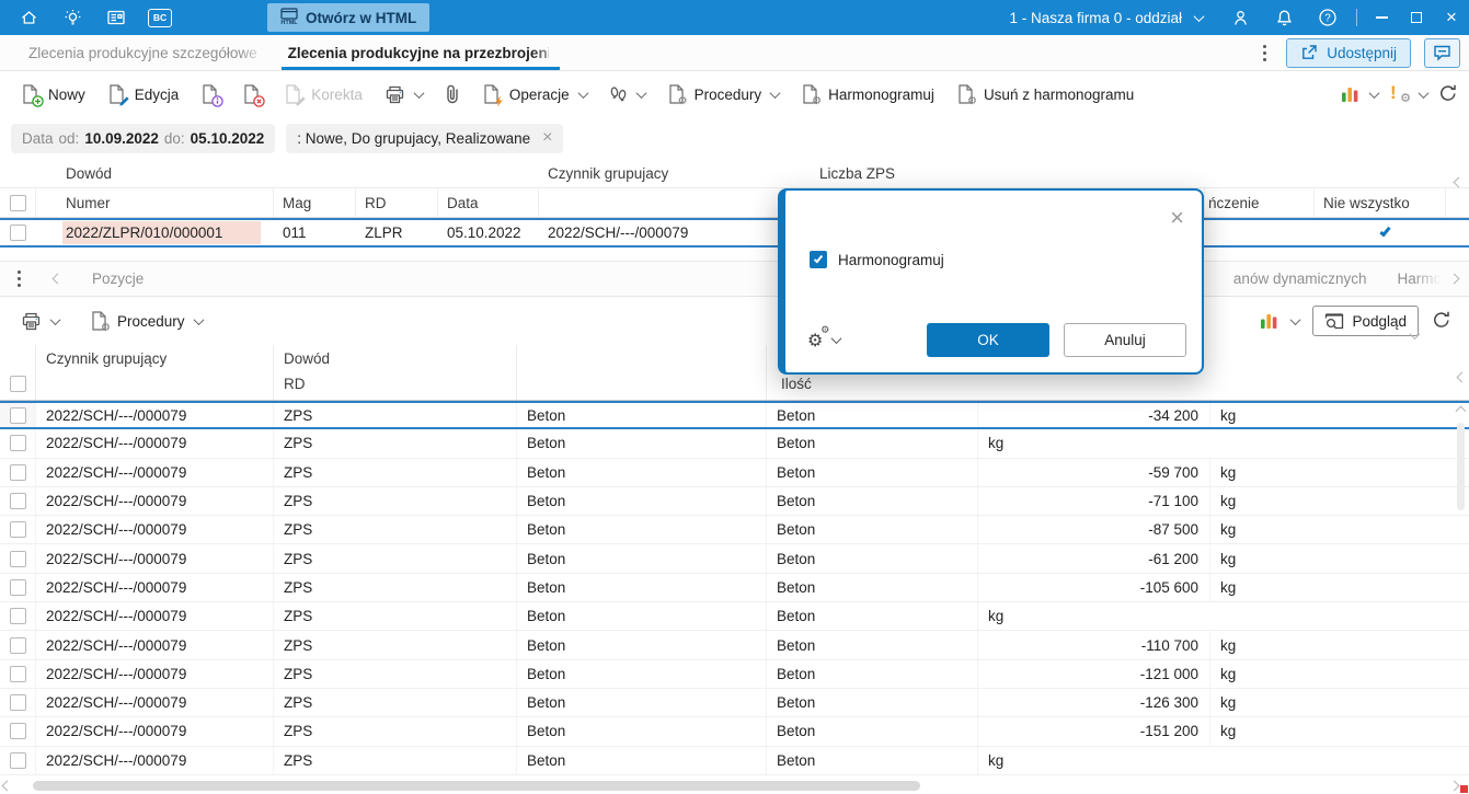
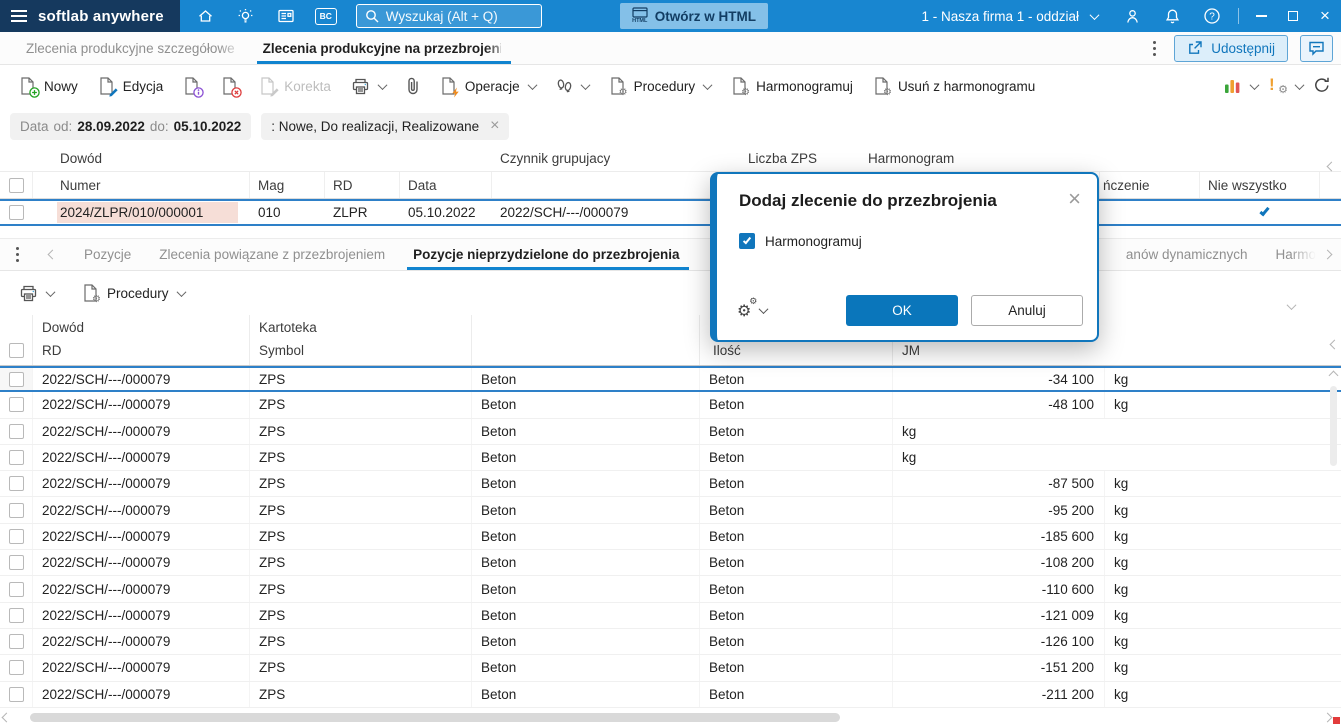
+ softlab anywhere
  BC
+ Wyszukaj (Alt + Q)
  Otwórz w HTML
- 1 - Nasza firma 0 - oddział
+ 1 - Nasza firma 1 - oddział
  ?
  ×
  Zlecenia produkcyjne szczegóło
  Zlecenia produkcyjne na przezbroj
  Udostępnij
  Nowy
  Edycja
  Korekta
  Operacje
  ⚙
  Procedury
  ⚙
  Harmonogramuj
  ⚙
  Usuń z harmonogramu
  !
  ⚙
  Data
  od:
- 10.09.2022
+ 28.09.2022
  do:
  05.10.2022
- : Nowe, Do grupujacy, Realizowane
+ : Nowe, Do realizacji, Realizowane
  ×
  Dowód
  Czynnik grupujacy
  Liczba ZPS
+ Harmonogram
  Numer
  Mag
  RD
  Data
  ńczenie
  Nie wszystko
- 2022/ZLPR/010/000001
+ 2024/ZLPR/010/000001
- 011
+ 010
  ZLPR
  05.10.2022
  2022/SCH/---/000079
  Pozycje
+ Zlecenia powiązane z przezbrojeniem
+ Pozycje nieprzydzielone do przezbrojenia
  anów dynamicznych
  ⚙
  Procedury
- Podgląd
- Czynnik grupujący
  Dowód
  RD
+ Kartoteka
+ Symbol
  Ilość
+ JM
  2022/SCH/---/000079
  ZPS
  Beton
  Beton
- -34 200
+ -34 100
  kg
  2022/SCH/---/000079
  ZPS
  Beton
  Beton
+ -48 100
  kg
  2022/SCH/---/000079
  ZPS
  Beton
  Beton
- -59 700
  kg
  2022/SCH/---/000079
  ZPS
  Beton
  Beton
- -71 100
  kg
  2022/SCH/---/000079
  ZPS
  Beton
  Beton
  -87 500
  kg
  2022/SCH/---/000079
  ZPS
  Beton
  Beton
- -61 200
+ -95 200
  kg
  2022/SCH/---/000079
  ZPS
  Beton
  Beton
- -105 600
+ -185 600
  kg
  2022/SCH/---/000079
  ZPS
  Beton
  Beton
+ -108 200
  kg
  2022/SCH/---/000079
  ZPS
  Beton
  Beton
- -110 700
+ -110 600
  kg
  2022/SCH/---/000079
  ZPS
  Beton
  Beton
- -121 000
+ -121 009
  kg
  2022/SCH/---/000079
  ZPS
  Beton
  Beton
- -126 300
+ -126 100
  kg
  2022/SCH/---/000079
  ZPS
  Beton
  Beton
  -151 200
  kg
  2022/SCH/---/000079
  ZPS
  Beton
  Beton
+ -211 200
  kg
+ Dodaj zlecenie do przezbrojenia
  ×
  Harmonogramuj
  ⚙
  ⚙
  OK
  Anuluj
